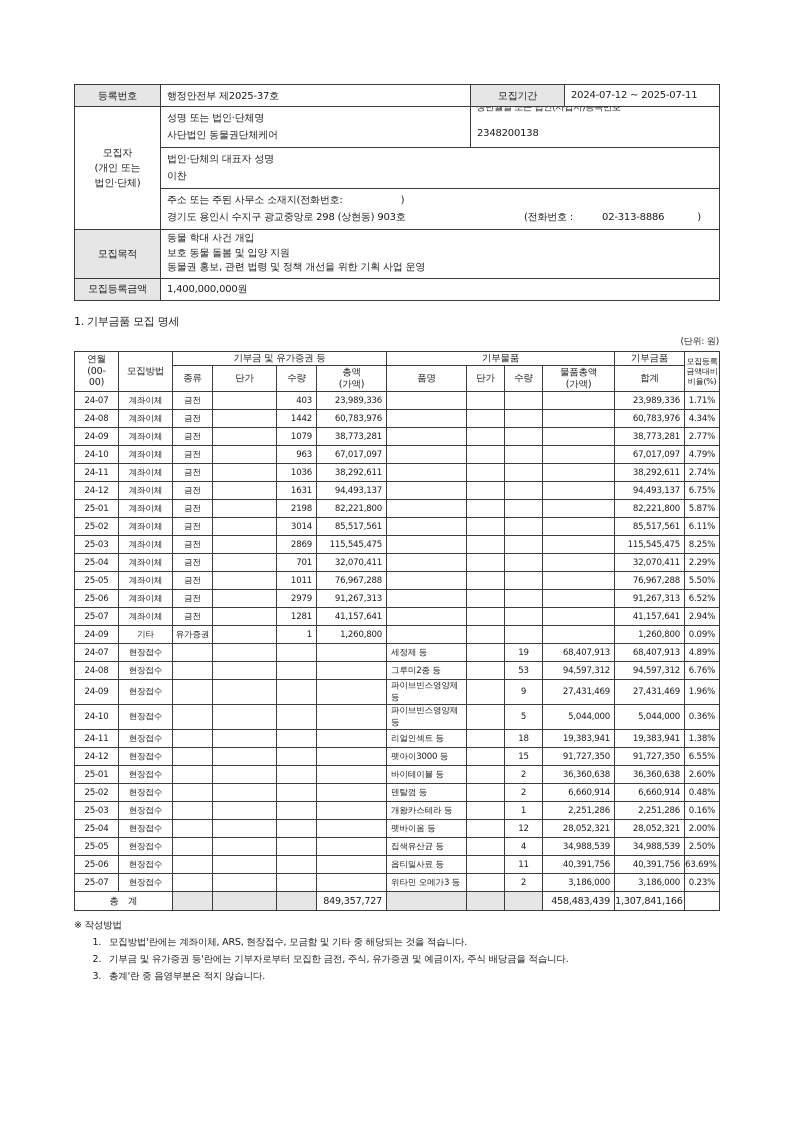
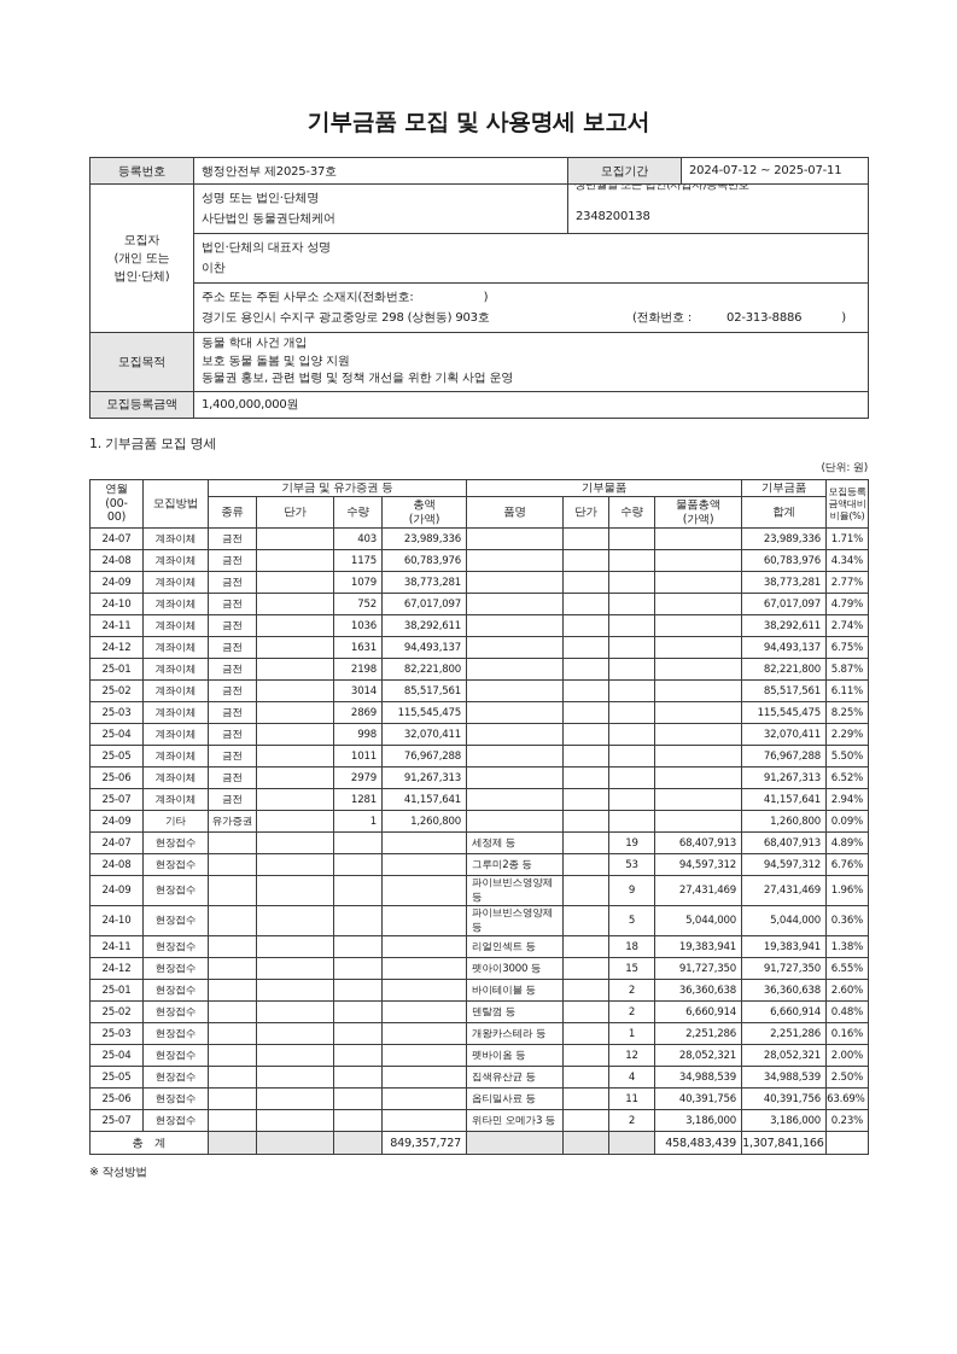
+ 기부금품 모집 및 사용명세 보고서
  등록번호	행정안전부 제2025-37호	모집기간	2024-07-12 ~ 2025-07-11
  모집자 (개인 또는 법인·단체)	성명 또는 법인·단체명 사단법인 동물권단체케어	생년월일 또는 법인(사업자)등록번호 2348200138
  법인·단체의 대표자 성명 이찬
  주소 또는 주된 사무소 소재지(전화번호: ) 경기도 용인시 수지구 광교중앙로 298 (상현동) 903호 (전화번호 : 02-313-8886 )
  모집목적	동물 학대 사건 개입 보호 동물 돌봄 및 입양 지원 동물권 홍보, 관련 법령 및 정책 개선을 위한 기획 사업 운영
  모집등록금액	1,400,000,000원
  1. 기부금품 모집 명세
  (단위: 원)
  연월 (00- 00)	모집방법	기부금 및 유가증권 등	기부물품	기부금품	모집등록 금액대비 비율(%)
  종류	단가	수량	총액 (가액)	품명	단가	수량	물품총액 (가액)	합계
  24-07	계좌이체	금전		403	23,989,336					23,989,336	1.71%
- 24-08	계좌이체	금전		1442	60,783,976					60,783,976	4.34%
+ 24-08	계좌이체	금전		1175	60,783,976					60,783,976	4.34%
  24-09	계좌이체	금전		1079	38,773,281					38,773,281	2.77%
- 24-10	계좌이체	금전		963	67,017,097					67,017,097	4.79%
+ 24-10	계좌이체	금전		752	67,017,097					67,017,097	4.79%
  24-11	계좌이체	금전		1036	38,292,611					38,292,611	2.74%
  24-12	계좌이체	금전		1631	94,493,137					94,493,137	6.75%
  25-01	계좌이체	금전		2198	82,221,800					82,221,800	5.87%
  25-02	계좌이체	금전		3014	85,517,561					85,517,561	6.11%
  25-03	계좌이체	금전		2869	115,545,475					115,545,475	8.25%
- 25-04	계좌이체	금전		701	32,070,411					32,070,411	2.29%
+ 25-04	계좌이체	금전		998	32,070,411					32,070,411	2.29%
  25-05	계좌이체	금전		1011	76,967,288					76,967,288	5.50%
  25-06	계좌이체	금전		2979	91,267,313					91,267,313	6.52%
  25-07	계좌이체	금전		1281	41,157,641					41,157,641	2.94%
  24-09	기타	유가증권		1	1,260,800					1,260,800	0.09%
  24-07	현장접수					세정제 등		19	68,407,913	68,407,913	4.89%
  24-08	현장접수					그루미2종 등		53	94,597,312	94,597,312	6.76%
  24-09	현장접수					파이브빈스영양제 등		9	27,431,469	27,431,469	1.96%
  24-10	현장접수					파이브빈스영양제 등		5	5,044,000	5,044,000	0.36%
  24-11	현장접수					리얼인섹트 등		18	19,383,941	19,383,941	1.38%
  24-12	현장접수					펫아이3000 등		15	91,727,350	91,727,350	6.55%
  25-01	현장접수					바이테이블 등		2	36,360,638	36,360,638	2.60%
  25-02	현장접수					덴탈껌 등		2	6,660,914	6,660,914	0.48%
  25-03	현장접수					개왕카스테라 등		1	2,251,286	2,251,286	0.16%
  25-04	현장접수					펫바이옴 등		12	28,052,321	28,052,321	2.00%
  25-05	현장접수					집색유산균 등		4	34,988,539	34,988,539	2.50%
  25-06	현장접수					옵티밀사료 등		11	40,391,756	40,391,756	63.69%
  25-07	현장접수					위타민 오메가3 등		2	3,186,000	3,186,000	0.23%
  총 계				849,357,727				458,483,439	1,307,841,166
  ※ 작성방법
- 모집방법'란에는 계좌이체, ARS, 현장접수, 모금함 및 기타 중 해당되는 것을 적습니다.
- 기부금 및 유가증권 등'란에는 기부자로부터 모집한 금전, 주식, 유가증권 및 예금이자, 주식 배당금을 적습니다.
- 총계'란 중 음영부분은 적지 않습니다.
